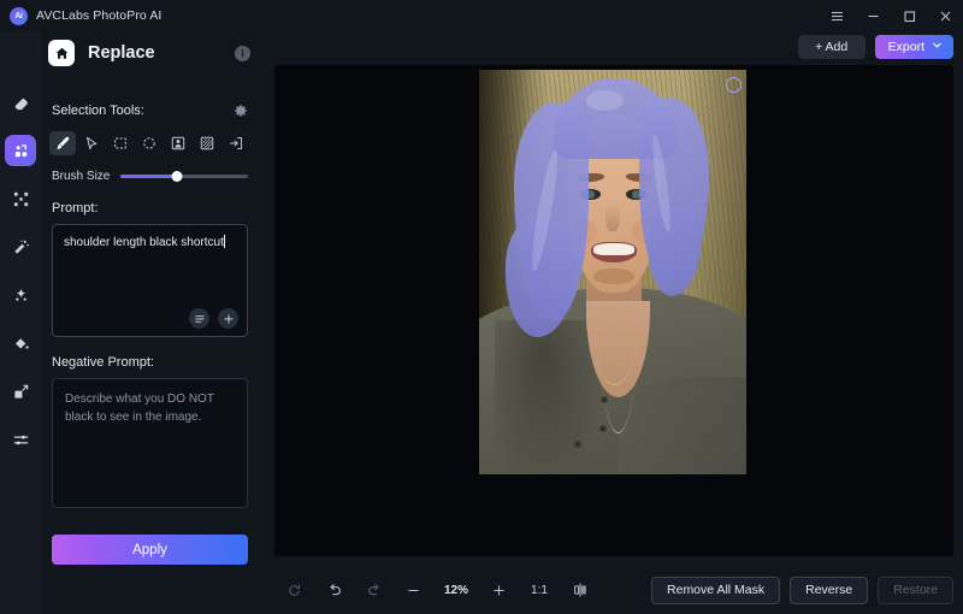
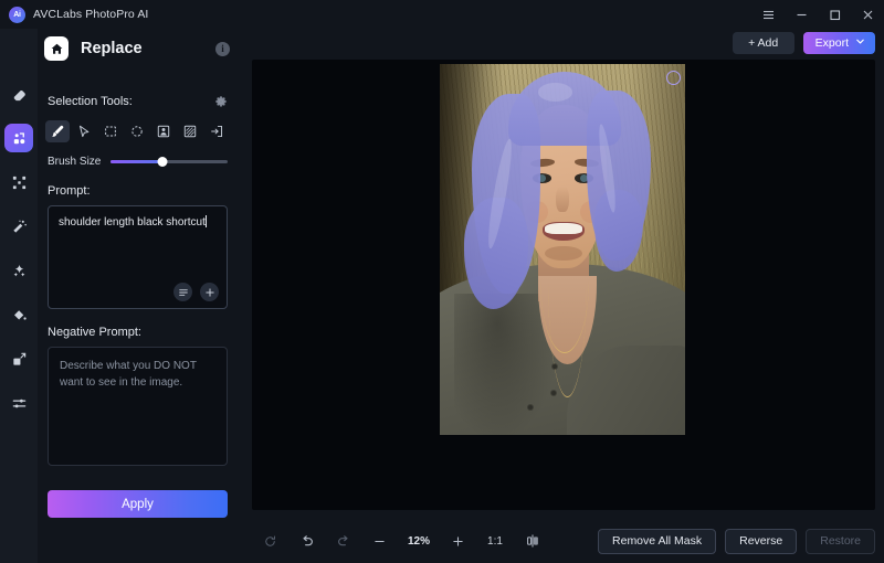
  AVCLabs PhotoPro AI
  Replace
  i
  Selection Tools:
  Brush Size
  Prompt:
  shoulder length black shortcut
  Negative Prompt:
- Describe what you DO NOT black to see in the image.
+ Describe what you DO NOT want to see in the image.
  Apply
  + Add
  Export
  12%
  1:1
  Remove All Mask
  Reverse
  Restore
